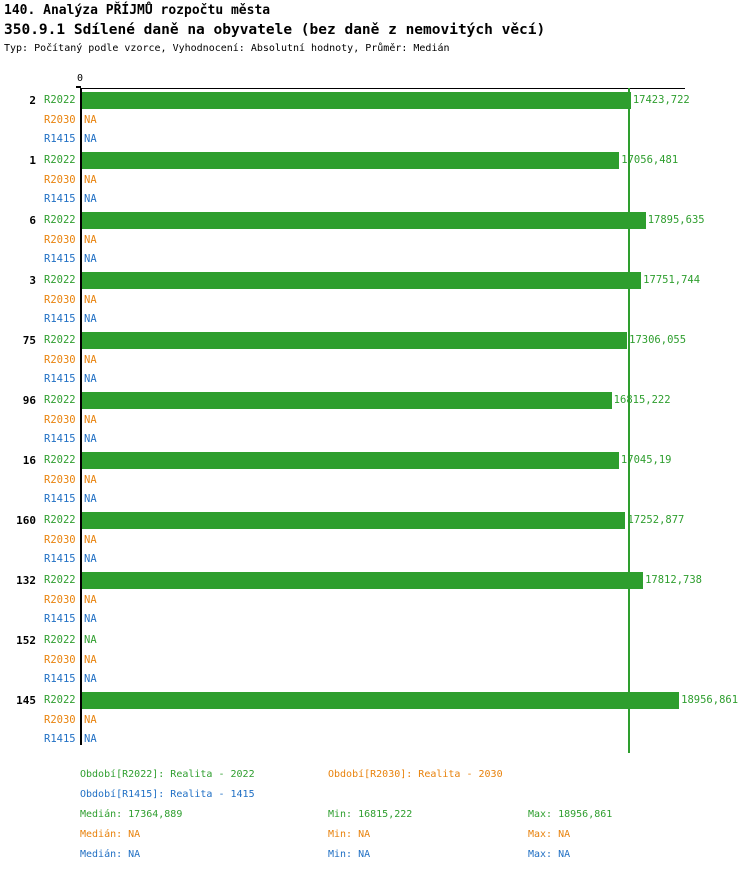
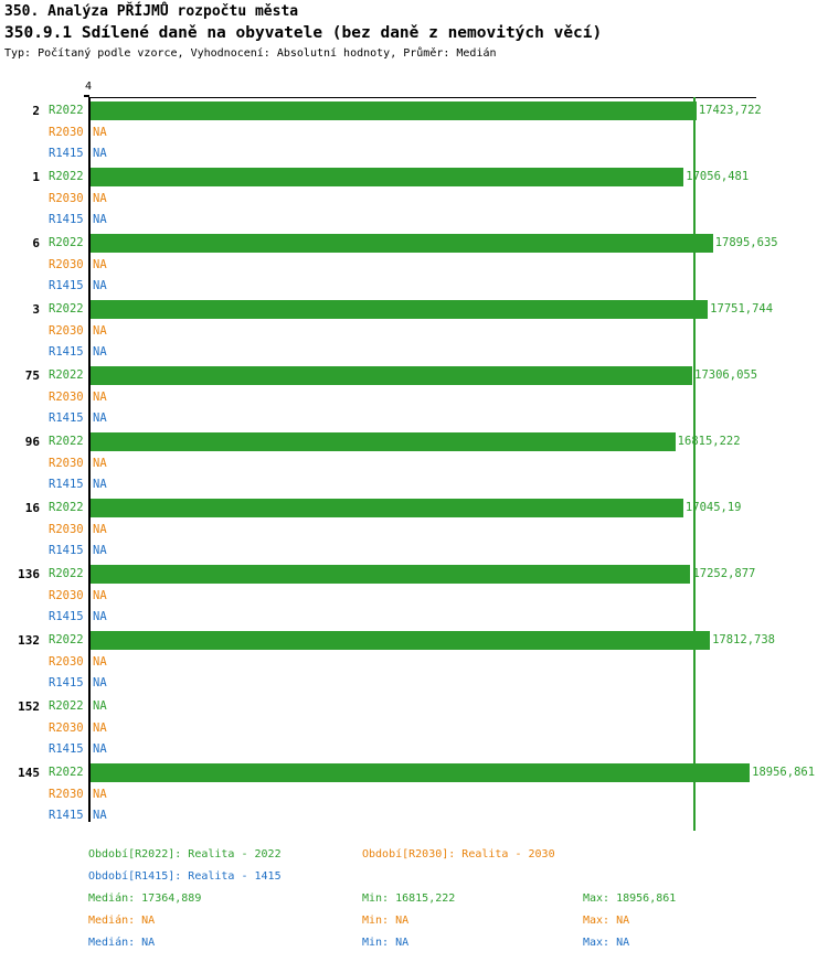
- 140. Analýza PŘÍJMŮ rozpočtu města
+ 350. Analýza PŘÍJMŮ rozpočtu města
  350.9.1 Sdílené daně na obyvatele (bez daně z nemovitých věcí)
  Typ: Počítaný podle vzorce, Vyhodnocení: Absolutní hodnoty, Průměr: Medián
- 0
+ 4
  2
  R2022
  17423,722
  R2030
  NA
  R1415
  NA
  1
  R2022
  17056,481
  R2030
  NA
  R1415
  NA
  6
  R2022
  17895,635
  R2030
  NA
  R1415
  NA
  3
  R2022
  17751,744
  R2030
  NA
  R1415
  NA
  75
  R2022
  17306,055
  R2030
  NA
  R1415
  NA
  96
  R2022
  16815,222
  R2030
  NA
  R1415
  NA
  16
  R2022
  17045,19
  R2030
  NA
  R1415
  NA
- 160
+ 136
  R2022
  17252,877
  R2030
  NA
  R1415
  NA
  132
  R2022
  17812,738
  R2030
  NA
  R1415
  NA
  152
  R2022
  NA
  R2030
  NA
  R1415
  NA
  145
  R2022
  18956,861
  R2030
  NA
  R1415
  NA
  Období[R2022]: Realita - 2022
  Období[R2030]: Realita - 2030
  Období[R1415]: Realita - 1415
  Medián: 17364,889
  Min: 16815,222
  Max: 18956,861
  Medián: NA
  Min: NA
  Max: NA
  Medián: NA
  Min: NA
  Max: NA
